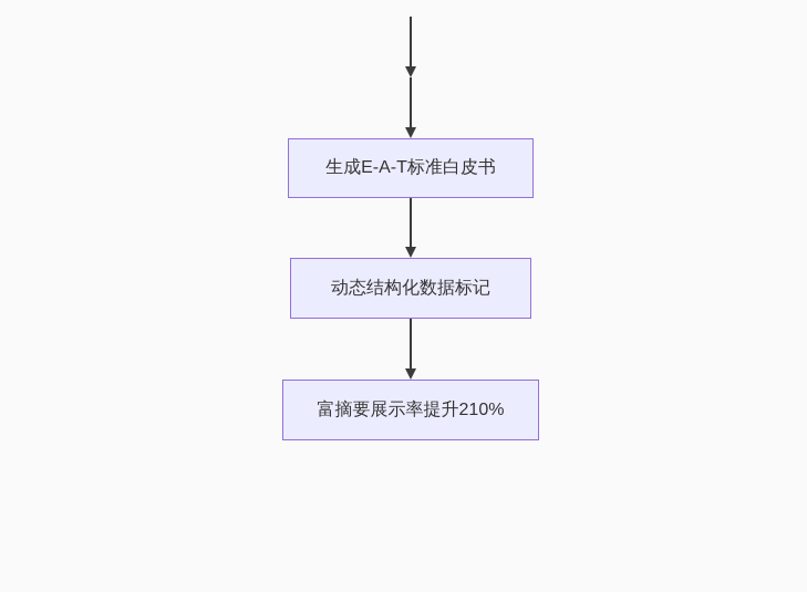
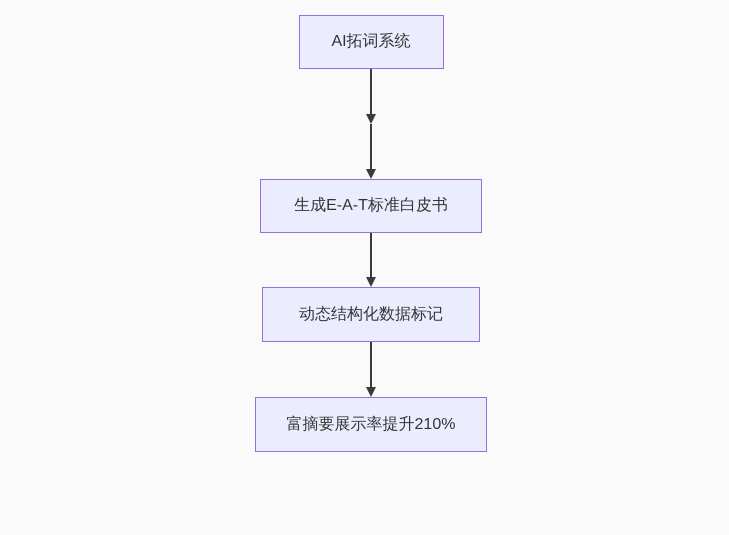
+ AI拓词系统
  生成E-A-T标准白皮书
  动态结构化数据标记
  富摘要展示率提升210%
